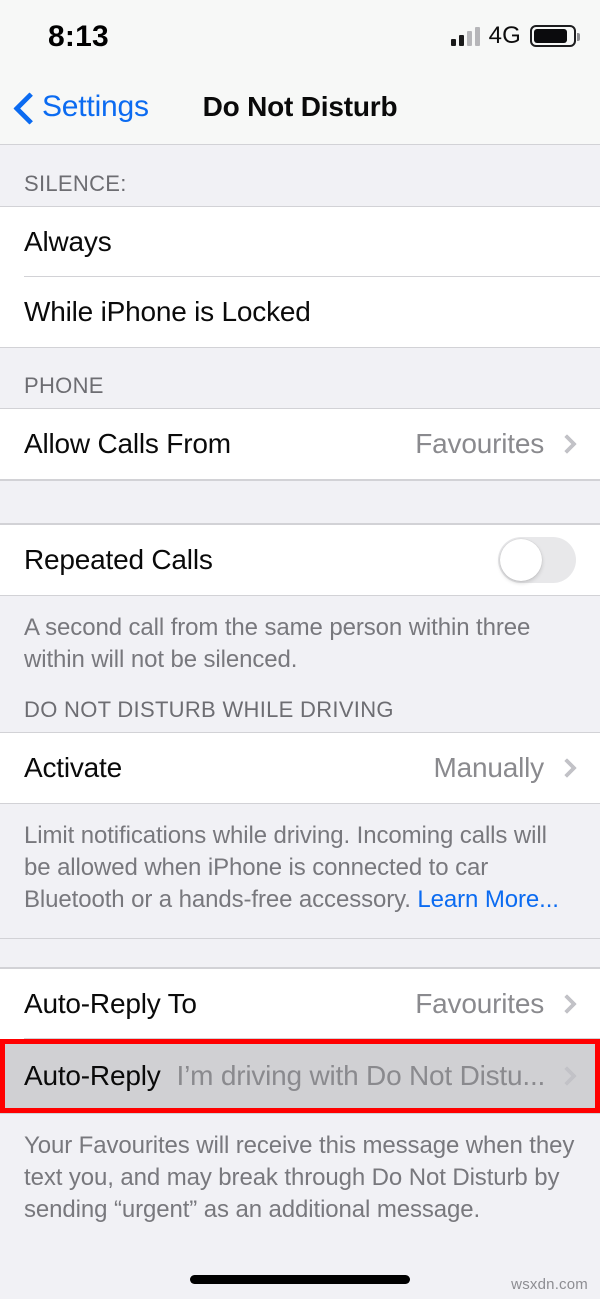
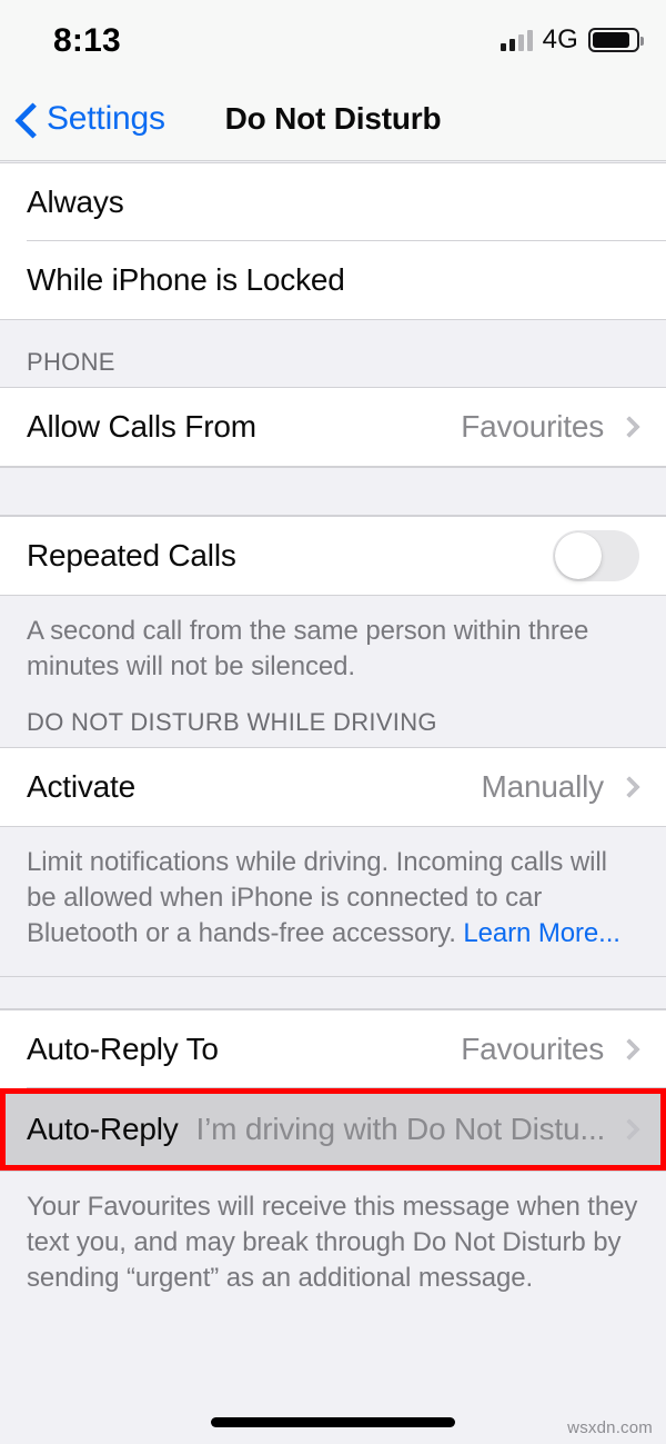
  8:13
  4G
  Settings
  Do Not Disturb
- SILENCE:
  Always
  While iPhone is Locked
  PHONE
  Allow Calls From
  Favourites
  Repeated Calls
- A second call from the same person within three within will not be silenced.
+ A second call from the same person within three minutes will not be silenced.
  DO NOT DISTURB WHILE DRIVING
  Activate
  Manually
  Limit notifications while driving. Incoming calls will be allowed when iPhone is connected to car Bluetooth or a hands-free accessory. Learn More...
  Auto-Reply To
  Favourites
  Auto-Reply
  I’m driving with Do Not Distu...
  Your Favourites will receive this message when they text you, and may break through Do Not Disturb by sending “urgent” as an additional message.
  wsxdn.com
